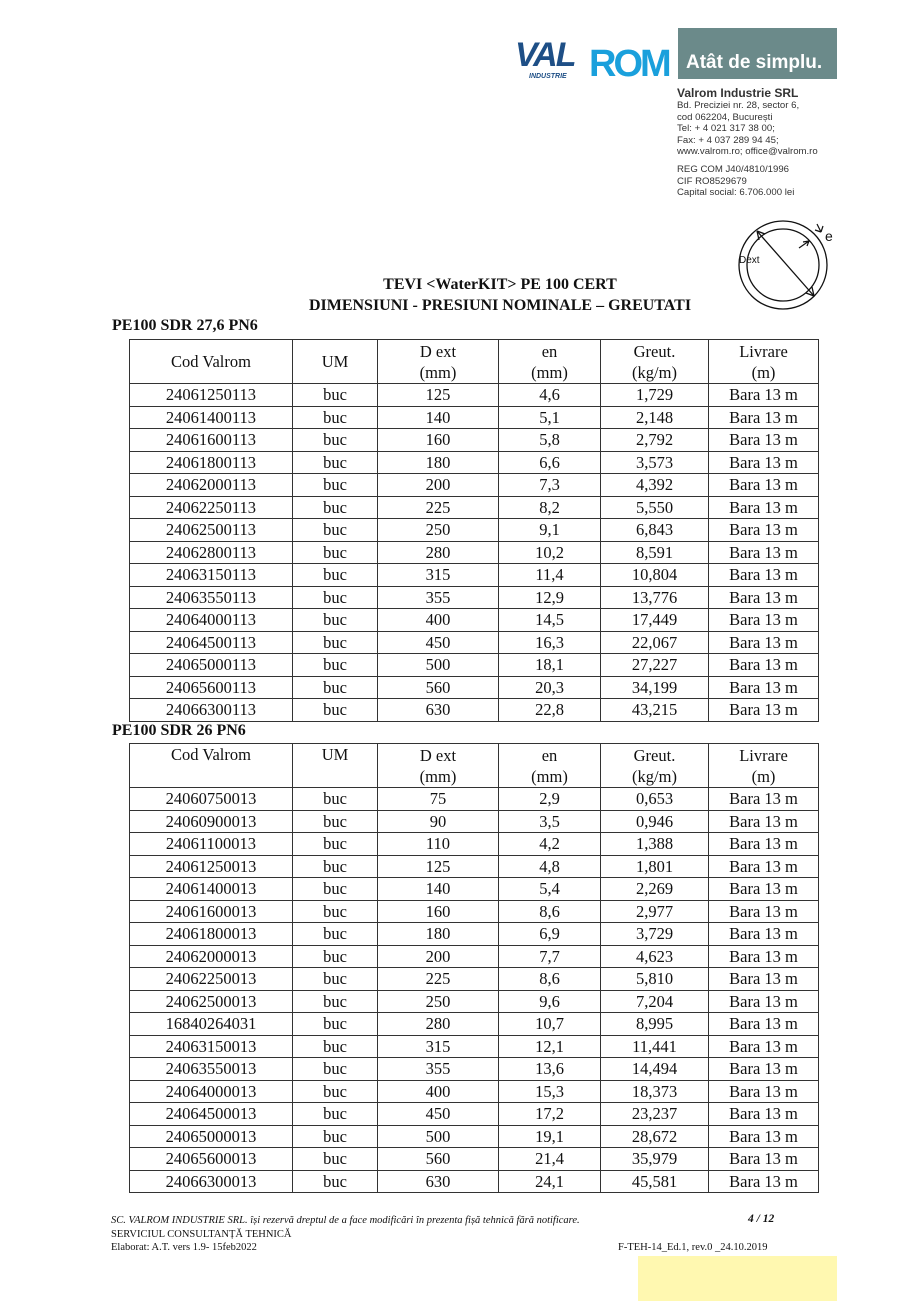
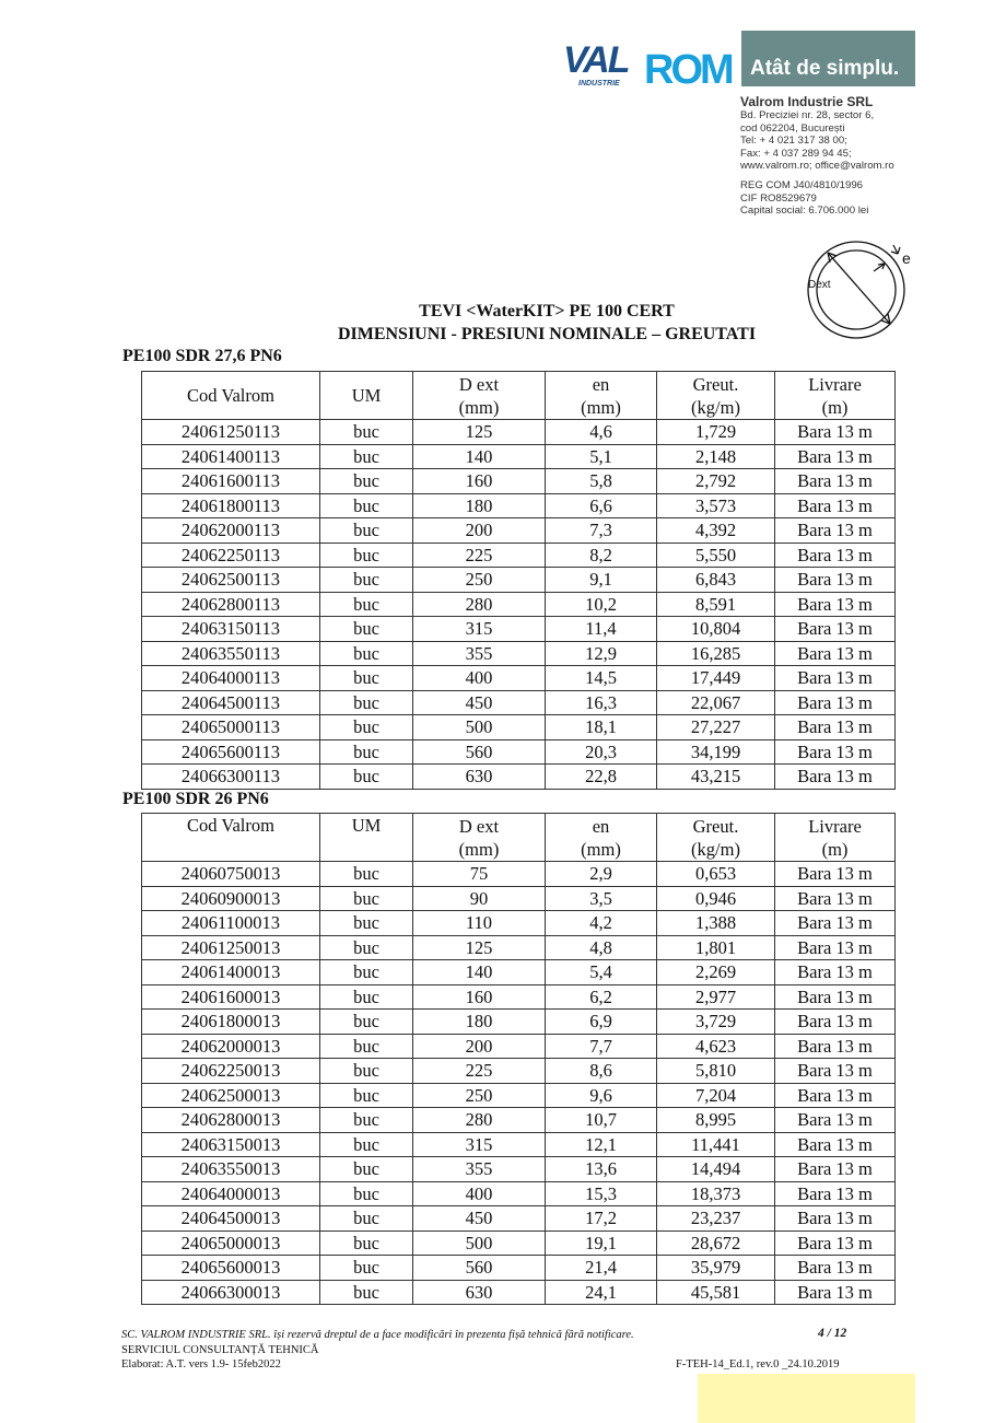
  VAL
  ROM
  Atât de simplu.
  Valrom Industrie SRL
  Bd. Preciziei nr. 28, sector 6,
  cod 062204, București
  Tel: + 4 021 317 38 00;
  Fax: + 4 037 289 94 45;
  www.valrom.ro; office@valrom.ro
  REG COM J40/4810/1996
  CIF RO8529679
  Capital social: 6.706.000 lei
  Dext
  e
  TEVI <WaterKIT> PE 100 CERT
  DIMENSIUNI - PRESIUNI NOMINALE – GREUTATI
  PE100 SDR 27,6 PN6
  Cod Valrom	UM	D ext(mm)	en(mm)	Greut.(kg/m)	Livrare(m)
  24061250113	buc	125	4,6	1,729	Bara 13 m
  24061400113	buc	140	5,1	2,148	Bara 13 m
  24061600113	buc	160	5,8	2,792	Bara 13 m
  24061800113	buc	180	6,6	3,573	Bara 13 m
  24062000113	buc	200	7,3	4,392	Bara 13 m
  24062250113	buc	225	8,2	5,550	Bara 13 m
  24062500113	buc	250	9,1	6,843	Bara 13 m
  24062800113	buc	280	10,2	8,591	Bara 13 m
  24063150113	buc	315	11,4	10,804	Bara 13 m
- 24063550113	buc	355	12,9	13,776	Bara 13 m
+ 24063550113	buc	355	12,9	16,285	Bara 13 m
  24064000113	buc	400	14,5	17,449	Bara 13 m
  24064500113	buc	450	16,3	22,067	Bara 13 m
  24065000113	buc	500	18,1	27,227	Bara 13 m
  24065600113	buc	560	20,3	34,199	Bara 13 m
  24066300113	buc	630	22,8	43,215	Bara 13 m
  PE100 SDR 26 PN6
  Cod Valrom	UM	D ext(mm)	en(mm)	Greut.(kg/m)	Livrare(m)
  24060750013	buc	75	2,9	0,653	Bara 13 m
  24060900013	buc	90	3,5	0,946	Bara 13 m
  24061100013	buc	110	4,2	1,388	Bara 13 m
  24061250013	buc	125	4,8	1,801	Bara 13 m
  24061400013	buc	140	5,4	2,269	Bara 13 m
- 24061600013	buc	160	8,6	2,977	Bara 13 m
+ 24061600013	buc	160	6,2	2,977	Bara 13 m
  24061800013	buc	180	6,9	3,729	Bara 13 m
  24062000013	buc	200	7,7	4,623	Bara 13 m
  24062250013	buc	225	8,6	5,810	Bara 13 m
  24062500013	buc	250	9,6	7,204	Bara 13 m
- 16840264031	buc	280	10,7	8,995	Bara 13 m
+ 24062800013	buc	280	10,7	8,995	Bara 13 m
  24063150013	buc	315	12,1	11,441	Bara 13 m
  24063550013	buc	355	13,6	14,494	Bara 13 m
  24064000013	buc	400	15,3	18,373	Bara 13 m
  24064500013	buc	450	17,2	23,237	Bara 13 m
  24065000013	buc	500	19,1	28,672	Bara 13 m
  24065600013	buc	560	21,4	35,979	Bara 13 m
  24066300013	buc	630	24,1	45,581	Bara 13 m
  SC. VALROM INDUSTRIE SRL. își rezervă dreptul de a face modificări în prezenta fișă tehnică fără notificare.
  SERVICIUL CONSULTANȚĂ TEHNICĂ
  Elaborat: A.T. vers 1.9- 15feb2022
  4 / 12
  F-TEH-14_Ed.1, rev.0 _24.10.2019
